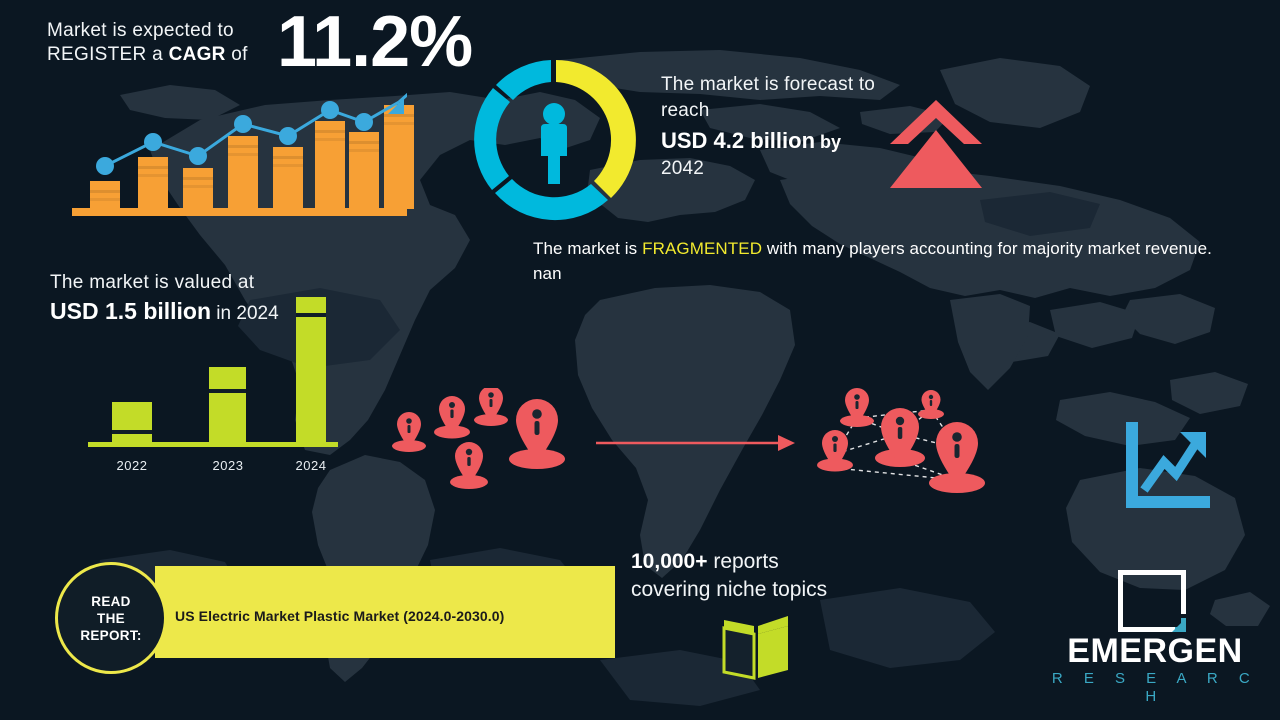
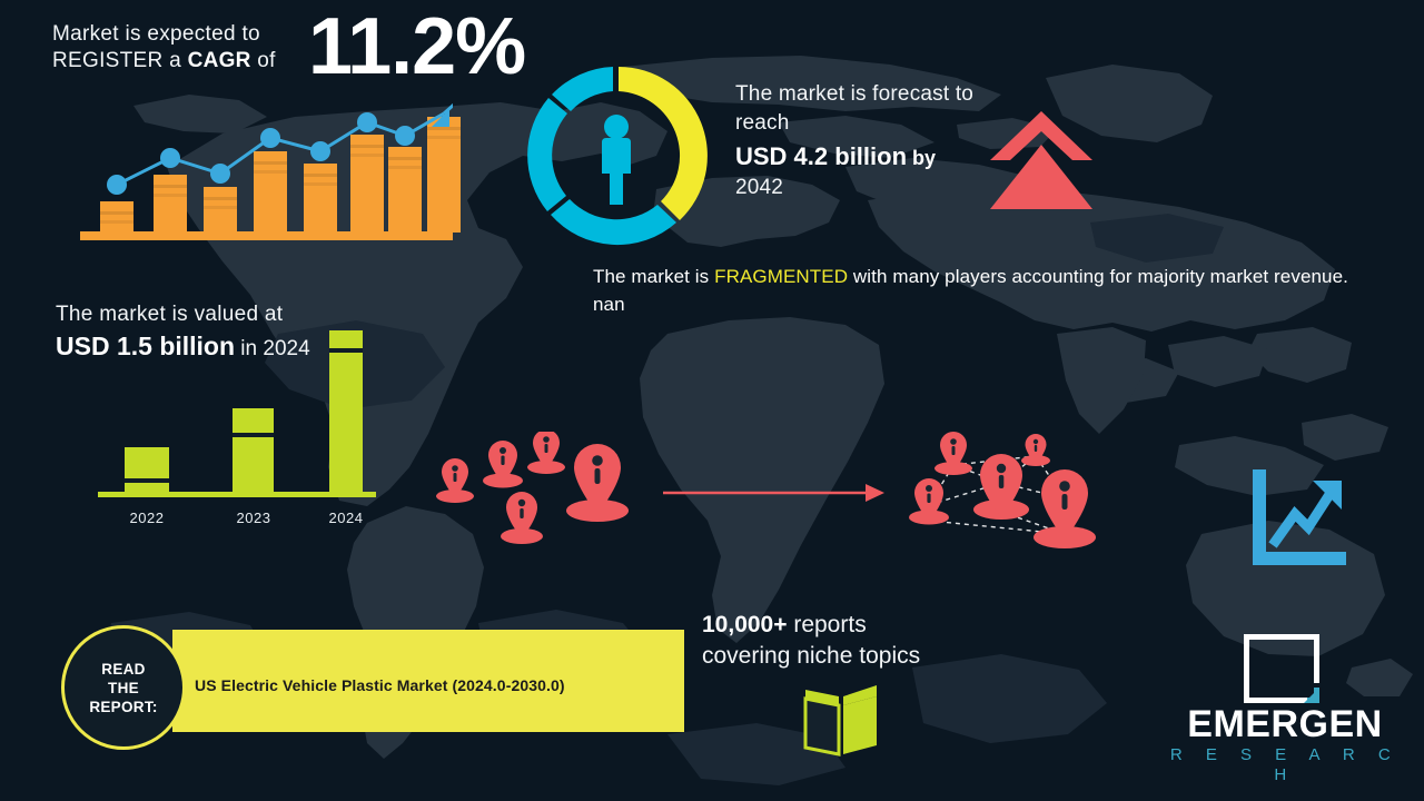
  Market is expected to
  REGISTER a CAGR of
  11.2%
  The market is forecast to reach
  USD 4.2 billion by
  2042
  The market is FRAGMENTED with many players accounting for majority market revenue. nan
  The market is valued at
  USD 1.5 billion in 2024
  2022
  2023
  2024
- US Electric Market Plastic Market (2024.0-2030.0)
+ US Electric Vehicle Plastic Market (2024.0-2030.0)
  READ
  THE
  REPORT:
  10,000+ reports
  covering niche topics
  EMERGEN
  R E S E A R C H
